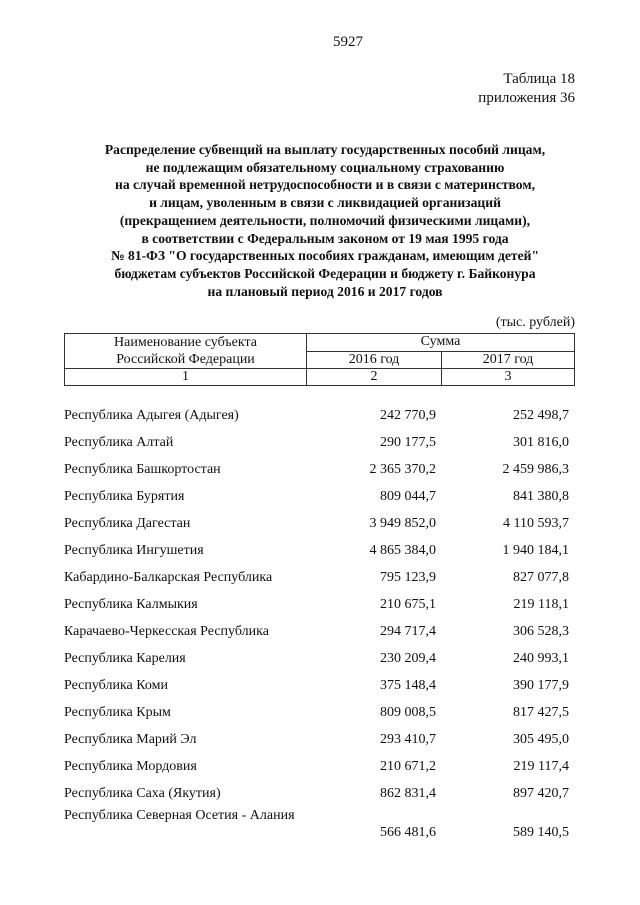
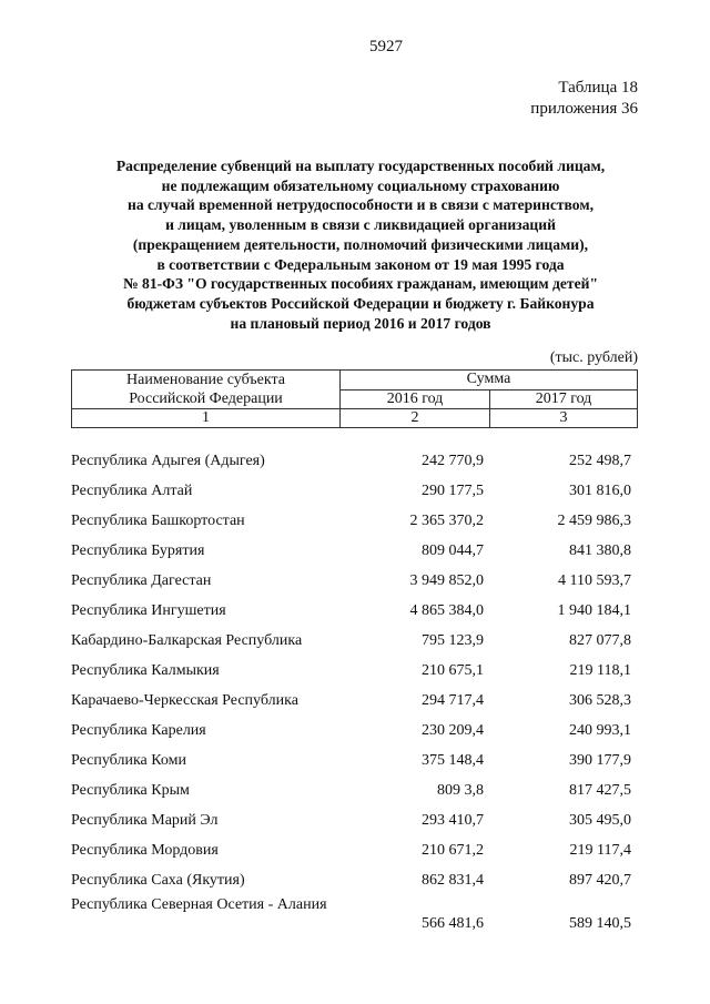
  5927
  Таблица 18
  приложения 36
  Распределение субвенций на выплату государственных пособий лицам,
  не подлежащим обязательному социальному страхованию
  на случай временной нетрудоспособности и в связи с материнством,
  и лицам, уволенным в связи с ликвидацией организаций
  (прекращением деятельности, полномочий физическими лицами),
  в соответствии с Федеральным законом от 19 мая 1995 года
  № 81-ФЗ "О государственных пособиях гражданам, имеющим детей"
  бюджетам субъектов Российской Федерации и бюджету г. Байконура
  на плановый период 2016 и 2017 годов
  (тыс. рублей)
  Наименование субъекта Российской Федерации	Сумма
  2016 год	2017 год
  1	2	3
  Республика Адыгея (Адыгея)
  242 770,9
  252 498,7
  Республика Алтай
  290 177,5
  301 816,0
  Республика Башкортостан
  2 365 370,2
  2 459 986,3
  Республика Бурятия
  809 044,7
  841 380,8
  Республика Дагестан
  3 949 852,0
  4 110 593,7
  Республика Ингушетия
  4 865 384,0
  1 940 184,1
  Кабардино-Балкарская Республика
  795 123,9
  827 077,8
  Республика Калмыкия
  210 675,1
  219 118,1
  Карачаево-Черкесская Республика
  294 717,4
  306 528,3
  Республика Карелия
  230 209,4
  240 993,1
  Республика Коми
  375 148,4
  390 177,9
  Республика Крым
- 809 008,5
+ 809 3,8
  817 427,5
  Республика Марий Эл
  293 410,7
  305 495,0
  Республика Мордовия
  210 671,2
  219 117,4
  Республика Саха (Якутия)
  862 831,4
  897 420,7
  Республика Северная Осетия - Алания
  566 481,6
  589 140,5
